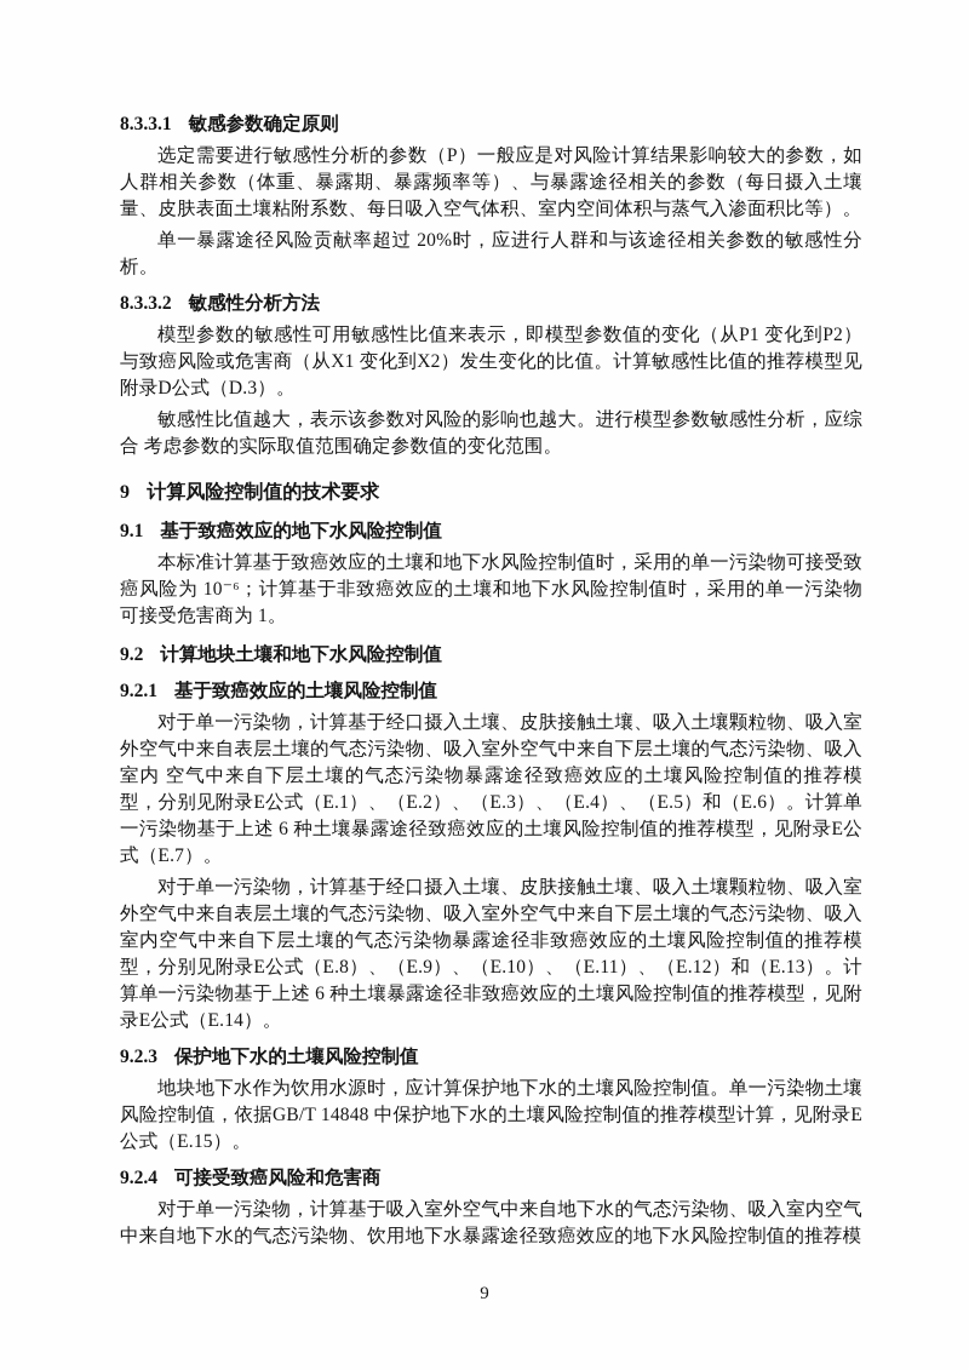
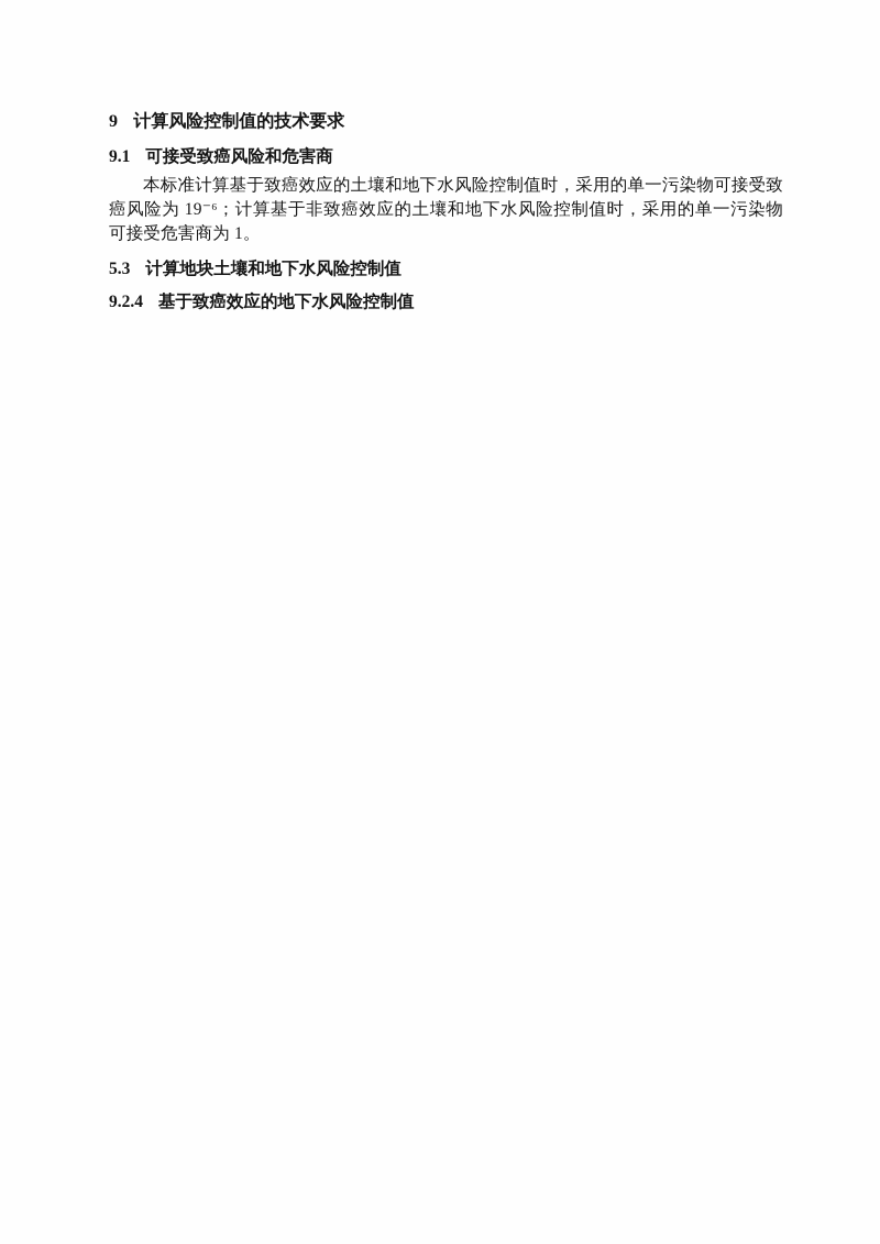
- 8.3.3.1 敏感参数确定原则
- 选定需要进行敏感性分析的参数（P）一般应是对风险计算结果影响较大的参数，如人群相关参数（体重、暴露期、暴露频率等）、与暴露途径相关的参数（每日摄入土壤量、皮肤表面土壤粘附系数、每日吸入空气体积、室内空间体积与蒸气入渗面积比等）。
- 单一暴露途径风险贡献率超过 20%时，应进行人群和与该途径相关参数的敏感性分析。
- 8.3.3.2 敏感性分析方法
- 模型参数的敏感性可用敏感性比值来表示，即模型参数值的变化（从P1 变化到P2）与致癌风险或危害商（从X1 变化到X2）发生变化的比值。计算敏感性比值的推荐模型见附录D公式（D.3）。
- 敏感性比值越大，表示该参数对风险的影响也越大。进行模型参数敏感性分析，应综合 考虑参数的实际取值范围确定参数值的变化范围。
  9 计算风险控制值的技术要求
- 9.1 基于致癌效应的地下水风险控制值
+ 9.1 可接受致癌风险和危害商
- 本标准计算基于致癌效应的土壤和地下水风险控制值时，采用的单一污染物可接受致癌风险为 10⁻⁶；计算基于非致癌效应的土壤和地下水风险控制值时，采用的单一污染物可接受危害商为 1。
+ 本标准计算基于致癌效应的土壤和地下水风险控制值时，采用的单一污染物可接受致癌风险为 19⁻⁶；计算基于非致癌效应的土壤和地下水风险控制值时，采用的单一污染物可接受危害商为 1。
- 9.2 计算地块土壤和地下水风险控制值
+ 5.3 计算地块土壤和地下水风险控制值
- 9.2.1 基于致癌效应的土壤风险控制值
- 对于单一污染物，计算基于经口摄入土壤、皮肤接触土壤、吸入土壤颗粒物、吸入室外空气中来自表层土壤的气态污染物、吸入室外空气中来自下层土壤的气态污染物、吸入室内 空气中来自下层土壤的气态污染物暴露途径致癌效应的土壤风险控制值的推荐模型，分别见附录E公式（E.1）、（E.2）、（E.3）、（E.4）、（E.5）和（E.6）。计算单一污染物基于上述 6 种土壤暴露途径致癌效应的土壤风险控制值的推荐模型，见附录E公式（E.7）。
- 对于单一污染物，计算基于经口摄入土壤、皮肤接触土壤、吸入土壤颗粒物、吸入室外空气中来自表层土壤的气态污染物、吸入室外空气中来自下层土壤的气态污染物、吸入室内空气中来自下层土壤的气态污染物暴露途径非致癌效应的土壤风险控制值的推荐模型，分别见附录E公式（E.8）、（E.9）、（E.10）、（E.11）、（E.12）和（E.13）。计算单一污染物基于上述 6 种土壤暴露途径非致癌效应的土壤风险控制值的推荐模型，见附录E公式（E.14）。
- 9.2.3 保护地下水的土壤风险控制值
- 地块地下水作为饮用水源时，应计算保护地下水的土壤风险控制值。单一污染物土壤风险控制值，依据GB/T 14848 中保护地下水的土壤风险控制值的推荐模型计算，见附录E公式（E.15）。
- 9.2.4 可接受致癌风险和危害商
+ 9.2.4 基于致癌效应的地下水风险控制值
- 对于单一污染物，计算基于吸入室外空气中来自地下水的气态污染物、吸入室内空气中来自地下水的气态污染物、饮用地下水暴露途径致癌效应的地下水风险控制值的推荐模
- 9
